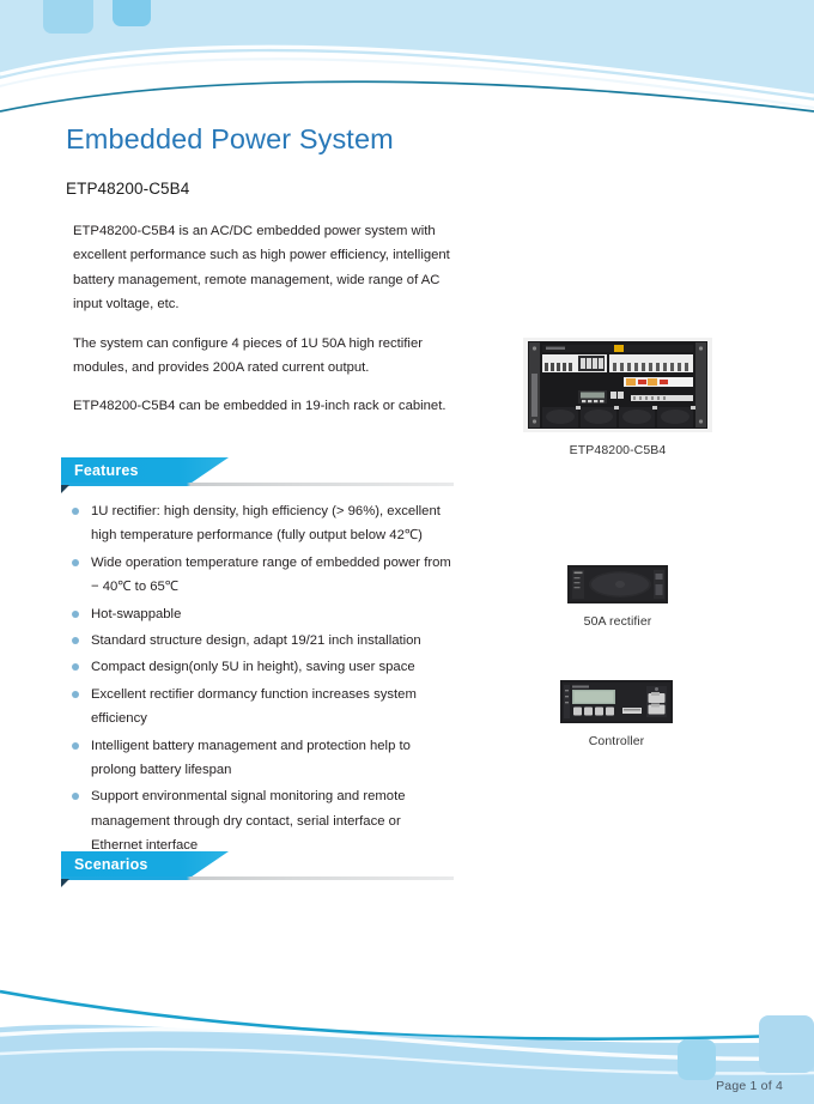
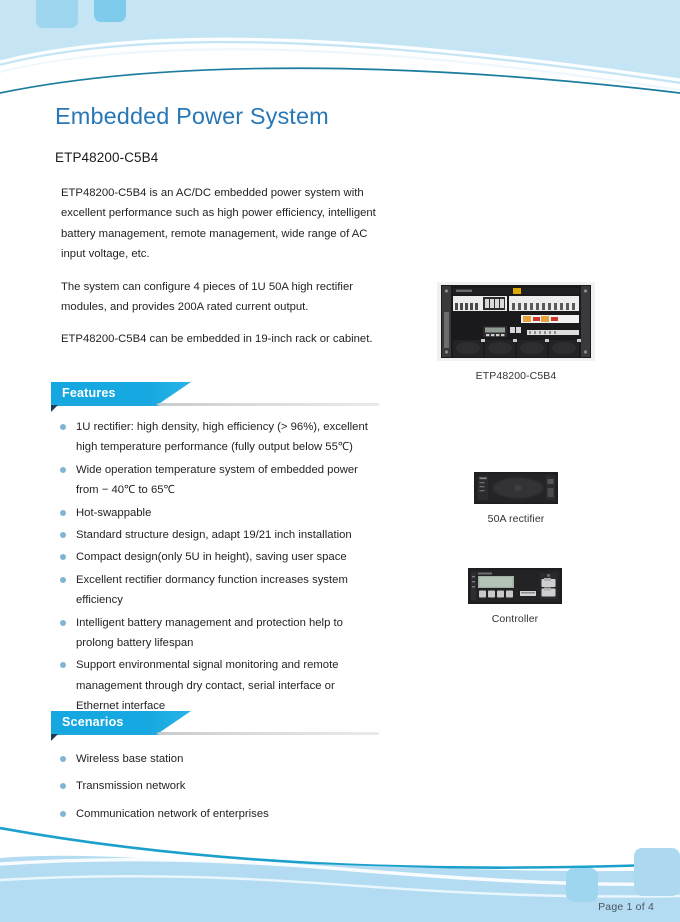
  Embedded Power System
  ETP48200-C5B4
  ETP48200-C5B4 is an AC/DC embedded power system with excellent performance such as high power efficiency, intelligent battery management, remote management, wide range of AC input voltage, etc.
  The system can configure 4 pieces of 1U 50A high rectifier modules, and provides 200A rated current output.
  ETP48200-C5B4 can be embedded in 19-inch rack or cabinet.
  Features
- 1U rectifier: high density, high efficiency (> 96%), excellent high temperature performance (fully output below 42℃)
+ 1U rectifier: high density, high efficiency (> 96%), excellent high temperature performance (fully output below 55℃)
- Wide operation temperature range of embedded power from − 40℃ to 65℃
+ Wide operation temperature system of embedded power from − 40℃ to 65℃
  Hot-swappable
  Standard structure design, adapt 19/21 inch installation
  Compact design(only 5U in height), saving user space
  Excellent rectifier dormancy function increases system efficiency
  Intelligent battery management and protection help to prolong battery lifespan
  Support environmental signal monitoring and remote management through dry contact, serial interface or Ethernet interface
  Scenarios
+ Wireless base station
+ Transmission network
+ Communication network of enterprises
  ETP48200-C5B4
  50A rectifier
  Controller
  Page 1 of 4
